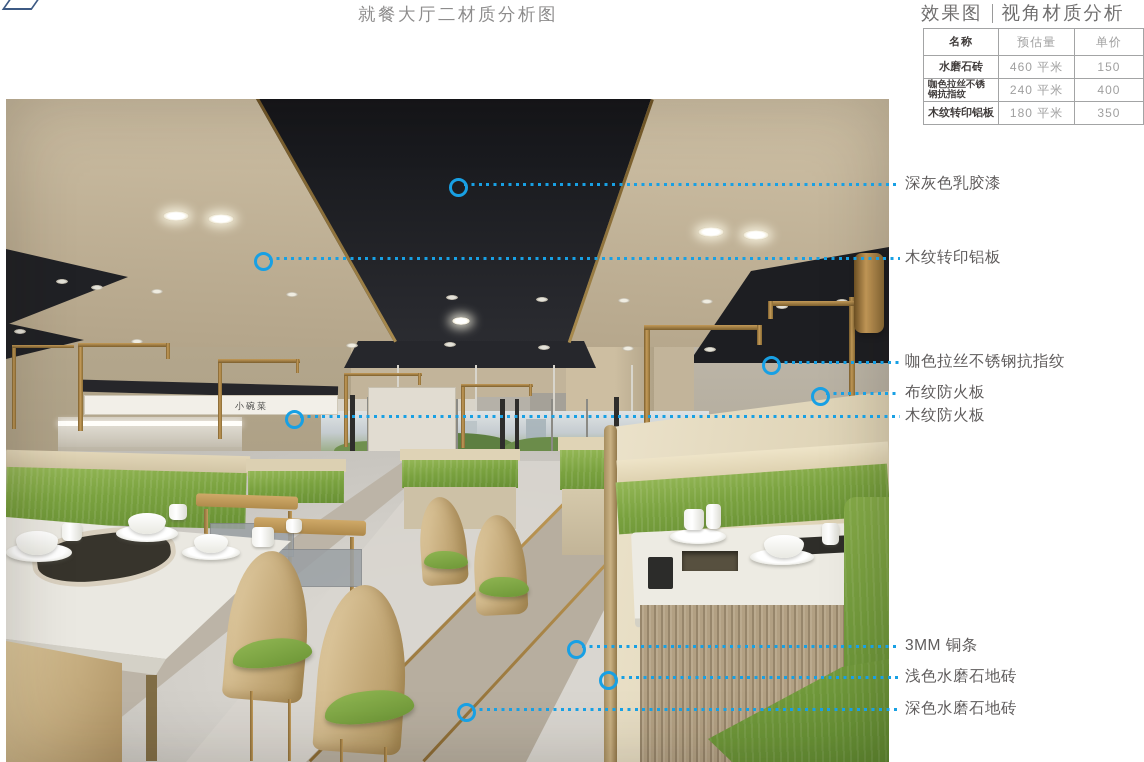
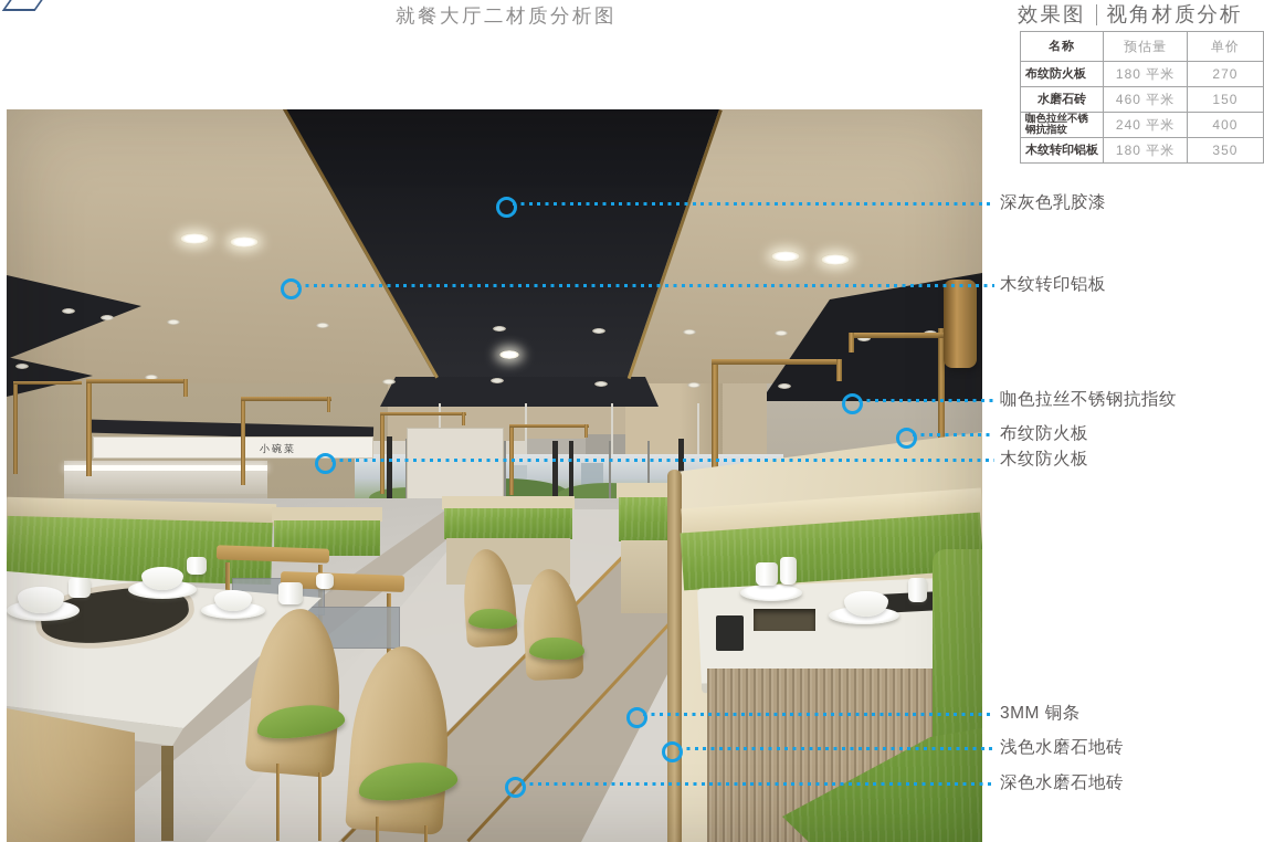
  就餐大厅二材质分析图
  效果图
  视角材质分析
  名称	预估量	单价
+ 布纹防火板	180 平米	270
  水磨石砖	460 平米	150
  咖色拉丝不锈钢抗指纹	240 平米	400
  木纹转印铝板	180 平米	350
  小碗菜
  深灰色乳胶漆
  木纹转印铝板
  咖色拉丝不锈钢抗指纹
  布纹防火板
  木纹防火板
  3MM 铜条
  浅色水磨石地砖
  深色水磨石地砖
